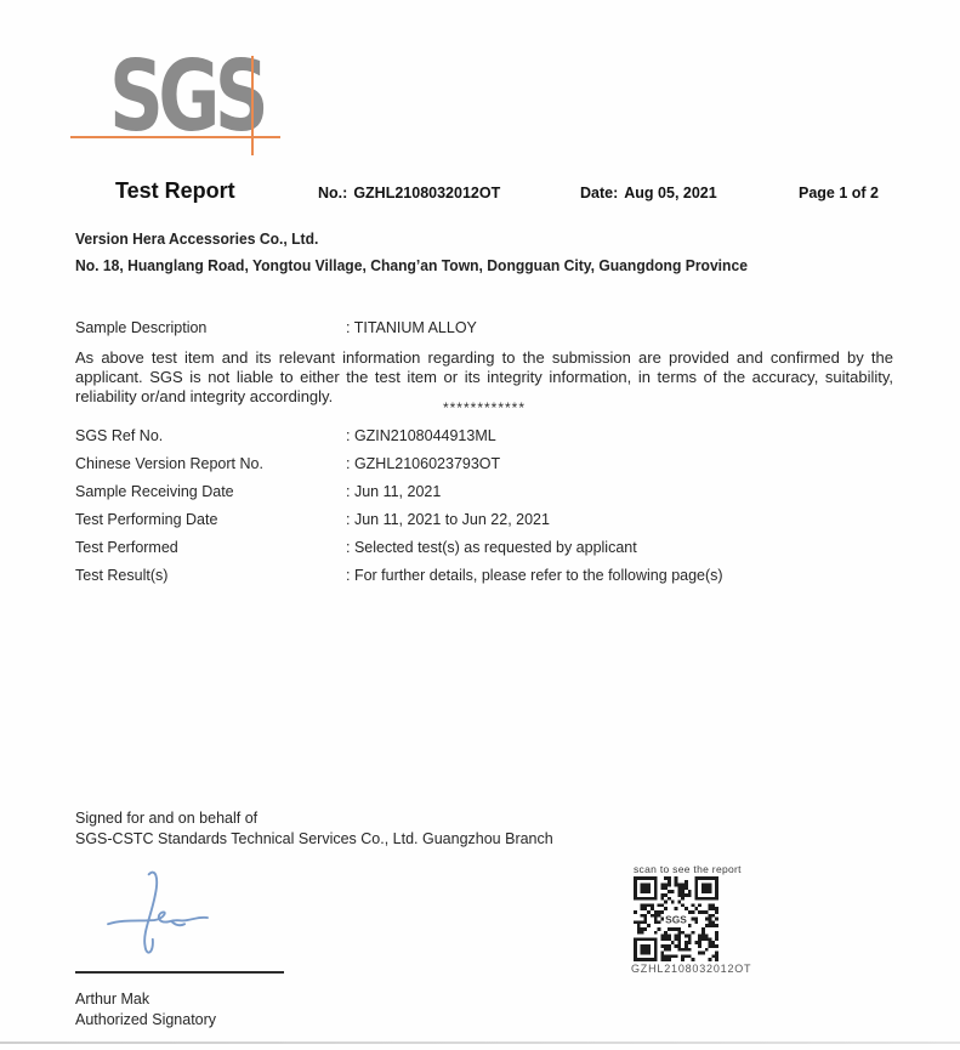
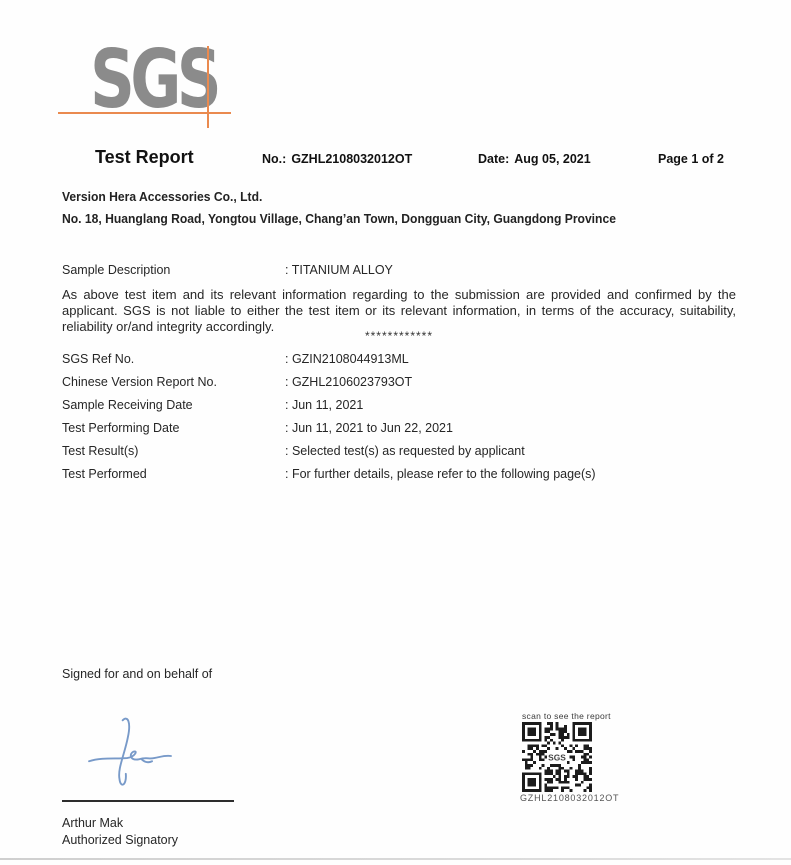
  SGS
  Test Report
  No.: GZHL2108032012OT
  Date: Aug 05, 2021
  Page 1 of 2
  Version Hera Accessories Co., Ltd.
  No. 18, Huanglang Road, Yongtou Village, Chang’an Town, Dongguan City, Guangdong Province
  Sample Description
  : TITANIUM ALLOY
- As above test item and its relevant information regarding to the submission are provided and confirmed by the applicant. SGS is not liable to either the test item or its integrity information, in terms of the accuracy, suitability, reliability or/and integrity accordingly.
+ As above test item and its relevant information regarding to the submission are provided and confirmed by the applicant. SGS is not liable to either the test item or its relevant information, in terms of the accuracy, suitability, reliability or/and integrity accordingly.
  ************
  SGS Ref No.
  : GZIN2108044913ML
  Chinese Version Report No.
  : GZHL2106023793OT
  Sample Receiving Date
  : Jun 11, 2021
  Test Performing Date
  : Jun 11, 2021 to Jun 22, 2021
- Test Performed
+ Test Result(s)
  : Selected test(s) as requested by applicant
- Test Result(s)
+ Test Performed
  : For further details, please refer to the following page(s)
  Signed for and on behalf of
- SGS-CSTC Standards Technical Services Co., Ltd. Guangzhou Branch
  scan to see the report
  SGS
  GZHL2108032012OT
  Arthur Mak
  Authorized Signatory
